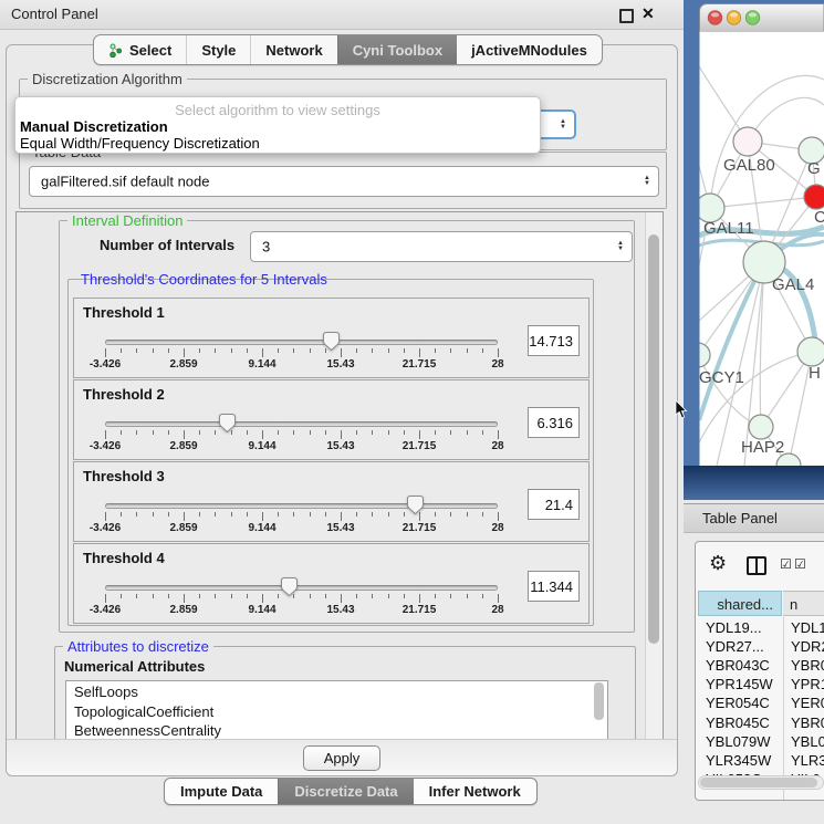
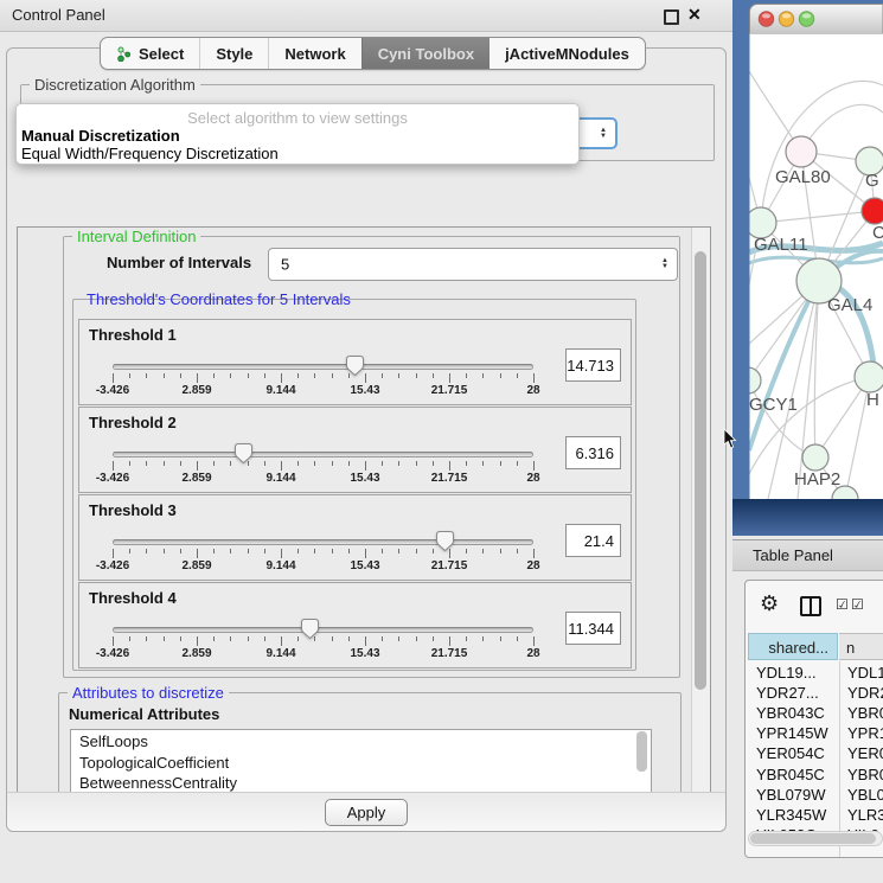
  Control Panel
  ✕
  Select
  Style
  Network
  Cyni Toolbox
  jActiveMNodules
  Discretization Algorithm
- galFiltered.sif default node
  Interval Definition
  Number of Intervals
- 3
+ 5
  Threshold's Coordinates for 5 Intervals
  Threshold 1
  -3.426
  2.859
  9.144
  15.43
  21.715
  28
  14.713
  Threshold 2
  -3.426
  2.859
  9.144
  15.43
  21.715
  28
  6.316
  Threshold 3
  -3.426
  2.859
  9.144
  15.43
  21.715
  28
  21.4
  Threshold 4
  -3.426
  2.859
  9.144
  15.43
  21.715
  28
  11.344
  Attributes to discretize
  Numerical Attributes
  SelfLoops
  TopologicalCoefficient
  BetweennessCentrality
  Apply
  Select algorithm to view settings
  Manual Discretization
  Equal Width/Frequency Discretization
- Impute Data
- Discretize Data
- Infer Network
  GAL80
  G
  GAL11
  C
  GAL4
  GCY1
  H
  HAP2
  Table Panel
  ⚙
  ☑
  ☑
  shared...
  n
  YDL19...
  YDL1
  YDR27...
  YDR
  YBR043C
  YBR
  YPR145W
  YPR
  YER054C
  YER
  YBR045C
  YBR
  YBL079W
  YBL0
  YLR345W
  YLR3
